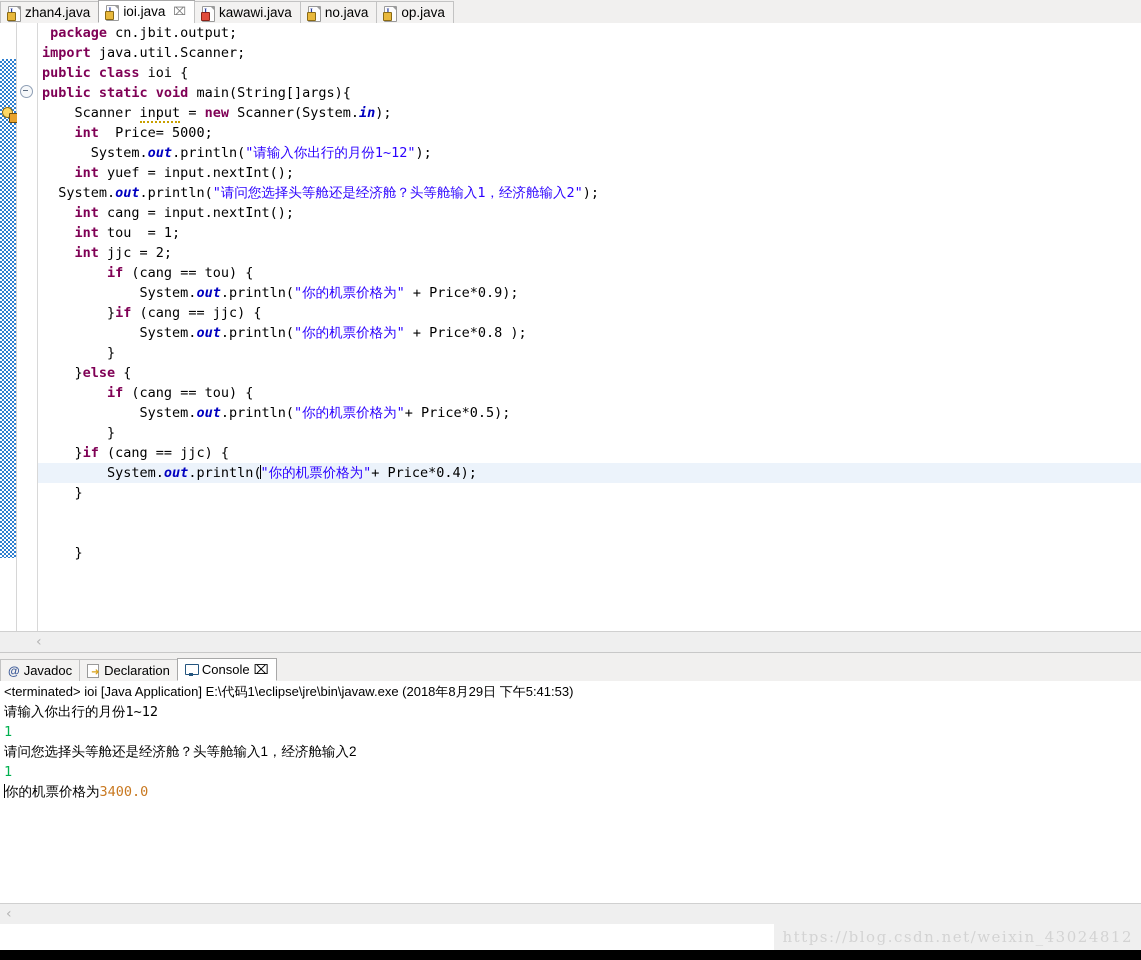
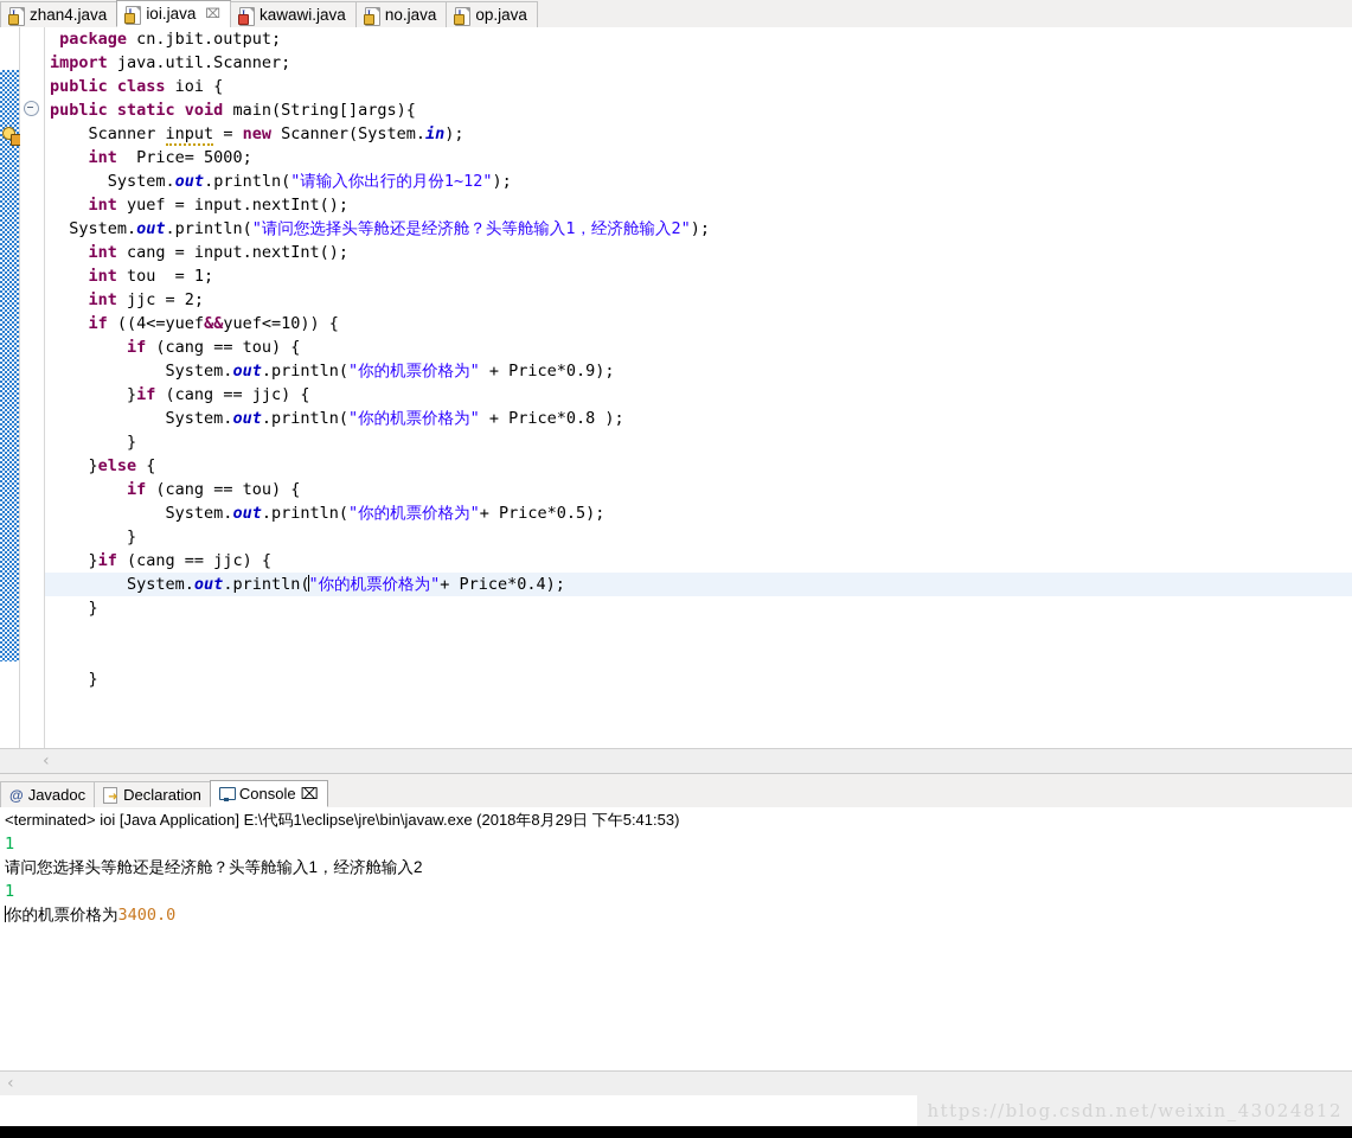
  zhan4.java
  ioi.java
  ⌧
  kawawi.java
  no.java
  op.java
  package cn.jbit.output;
  import java.util.Scanner;
  public class ioi {
  public static void main(String[]args){
  Scanner input = new Scanner(System.in);
  int Price= 5000;
  System.out.println("请输入你出行的月份1~12");
  int yuef = input.nextInt();
  System.out.println("请问您选择头等舱还是经济舱？头等舱输入1，经济舱输入2");
  int cang = input.nextInt();
  int tou = 1;
  int jjc = 2;
+ if ((4<=yuef&&yuef<=10)) {
  if (cang == tou) {
  System.out.println("你的机票价格为" + Price*0.9);
  }if (cang == jjc) {
  System.out.println("你的机票价格为" + Price*0.8 );
  }
  }else {
  if (cang == tou) {
  System.out.println("你的机票价格为"+ Price*0.5);
  }
  }if (cang == jjc) {
  System.out.println("你的机票价格为"+ Price*0.4);
  }
  }
  ‹
  @
  Javadoc
  ➜
  Declaration
  Console
  ⌧
  <terminated> ioi [Java Application] E:\代码1\eclipse\jre\bin\javaw.exe (2018年8月29日 下午5:41:53)
- 请输入你出行的月份1~12
  1
  请问您选择头等舱还是经济舱？头等舱输入1，经济舱输入2
  1
  你的机票价格为3400.0
  ‹
  https://blog.csdn.net/weixin_43024812
